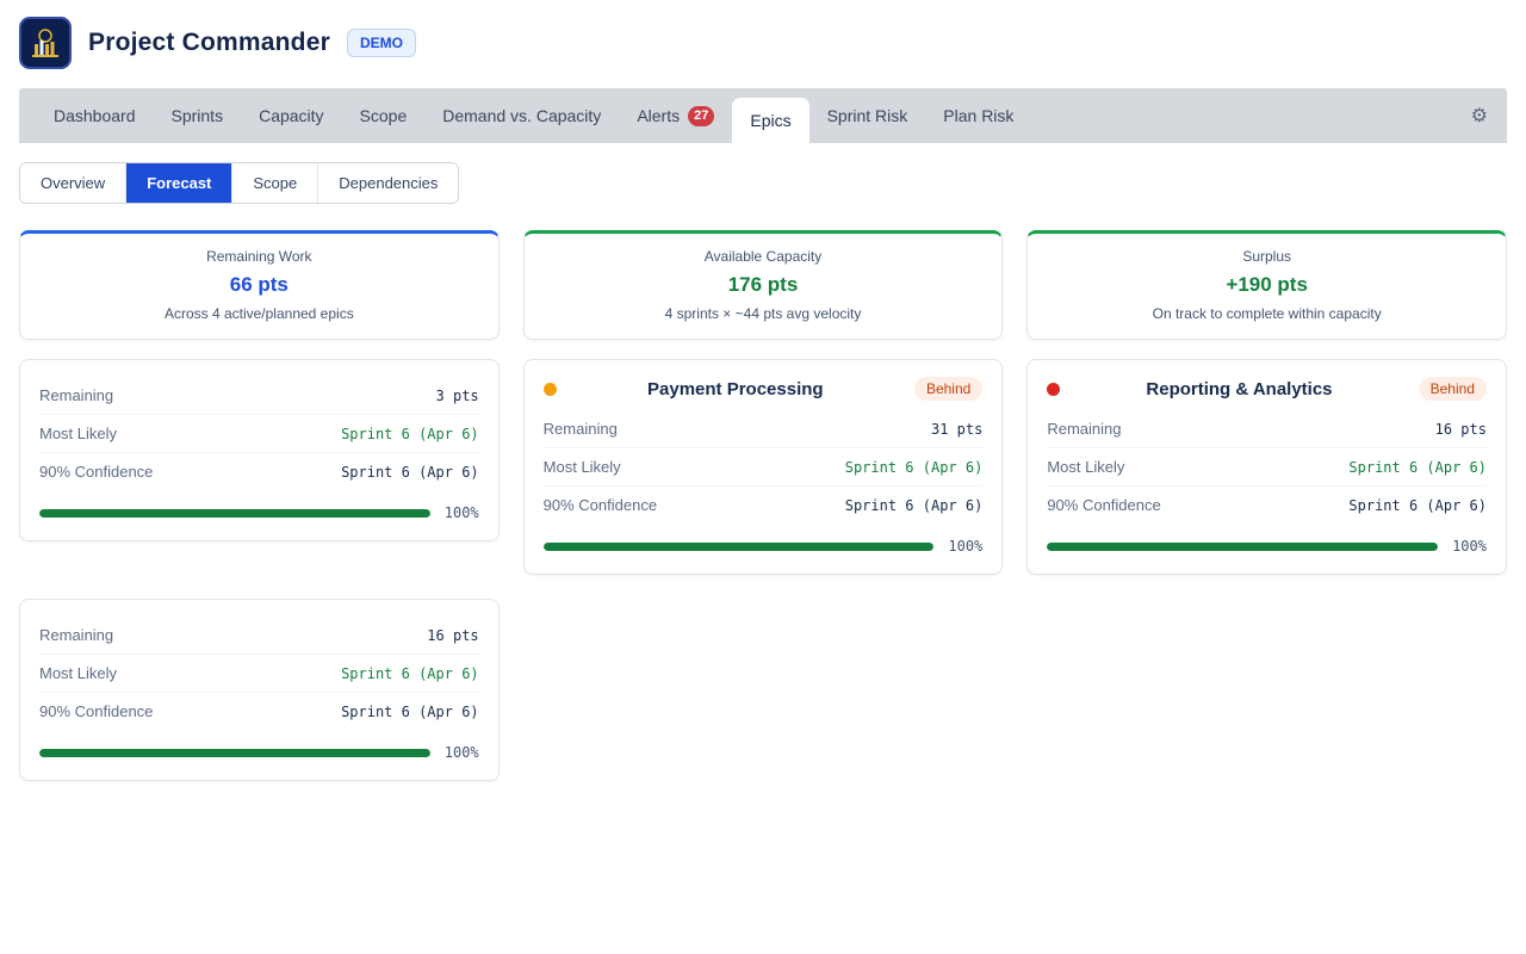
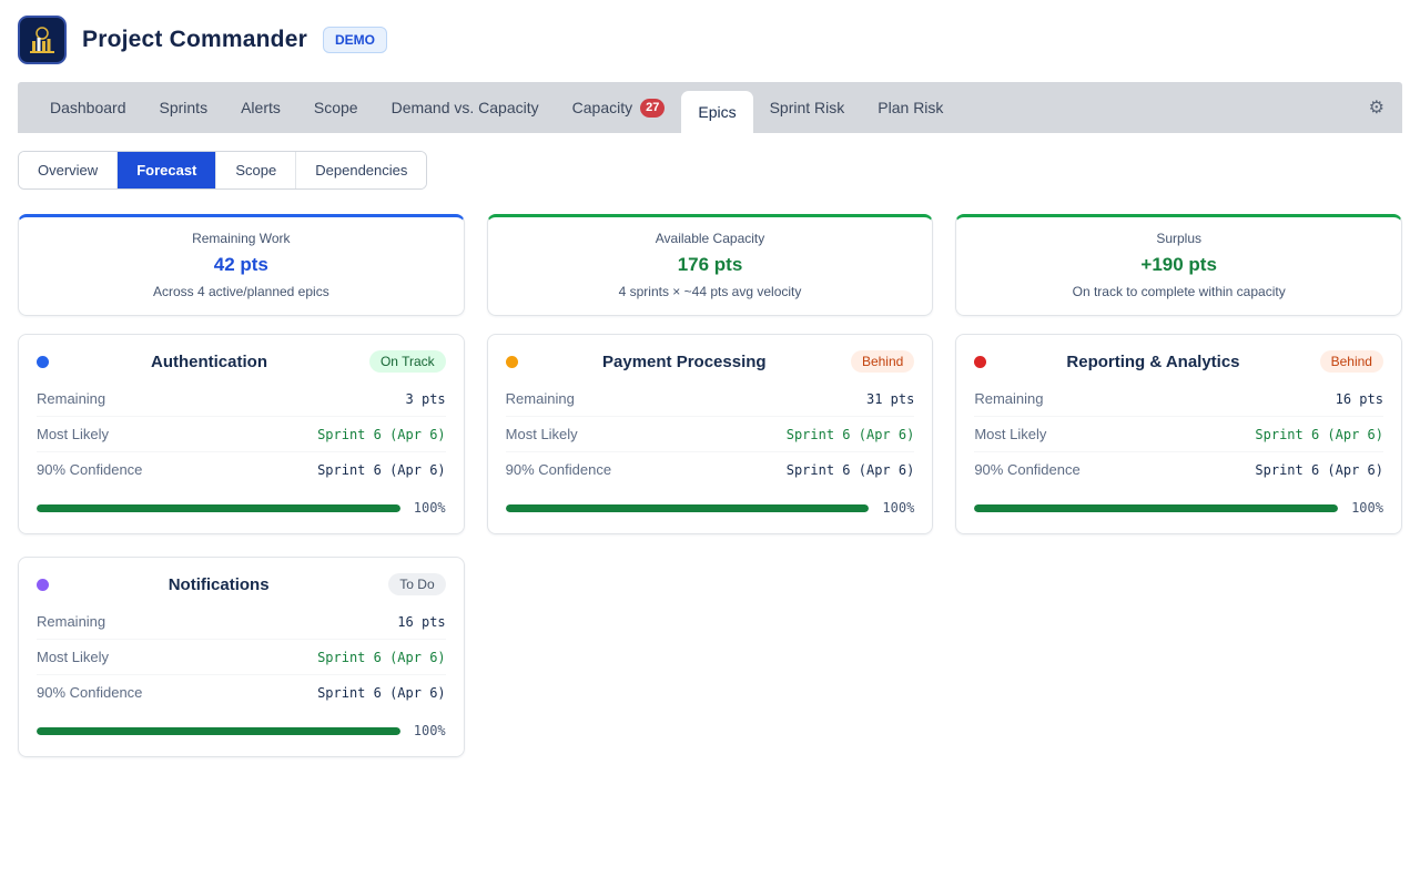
  Project Commander
  DEMO
  Dashboard
  Sprints
- Capacity
+ Alerts
  Scope
  Demand vs. Capacity
- Alerts
+ Capacity
  27
  Epics
  Sprint Risk
  Plan Risk
  ⚙
  Overview
  Forecast
  Scope
  Dependencies
  Remaining Work
- 66 pts
+ 42 pts
  Across 4 active/planned epics
  Available Capacity
  176 pts
  4 sprints × ~44 pts avg velocity
  Surplus
  +190 pts
  On track to complete within capacity
+ Authentication
+ On Track
  Remaining
  3 pts
  Most Likely
  Sprint 6 (Apr 6)
  90% Confidence
  Sprint 6 (Apr 6)
  100%
  Payment Processing
  Behind
  Remaining
  31 pts
  Most Likely
  Sprint 6 (Apr 6)
  90% Confidence
  Sprint 6 (Apr 6)
  100%
  Reporting & Analytics
  Behind
  Remaining
  16 pts
  Most Likely
  Sprint 6 (Apr 6)
  90% Confidence
  Sprint 6 (Apr 6)
  100%
+ Notifications
+ To Do
  Remaining
  16 pts
  Most Likely
  Sprint 6 (Apr 6)
  90% Confidence
  Sprint 6 (Apr 6)
  100%
